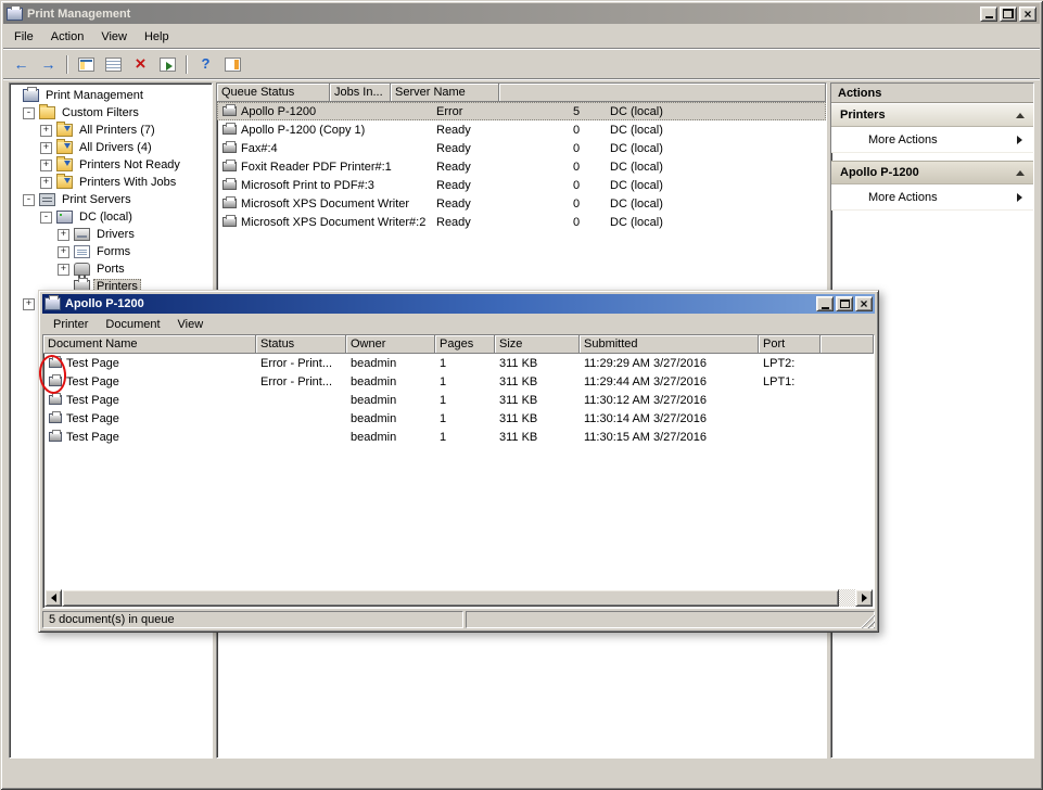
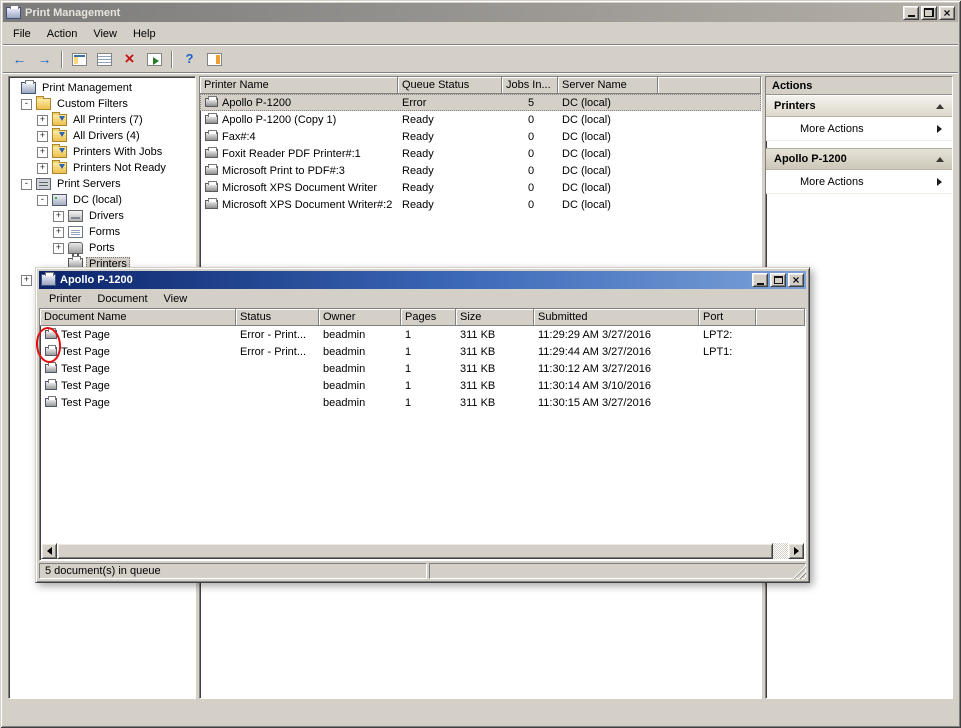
  Print Management
  ×
  File
  Action
  View
  Help
  Print Management
  -
  Custom Filters
  +
  All Printers (7)
  +
  All Drivers (4)
  +
- Printers Not Ready
+ Printers With Jobs
  +
- Printers With Jobs
+ Printers Not Ready
  -
  Print Servers
  -
  DC (local)
  +
  Drivers
  +
  Forms
  +
  Ports
  Printers
  +
+ Printer Name
  Queue Status
  Jobs In...
  Server Name
  Apollo P-1200
  Error
  5
  DC (local)
  Apollo P-1200 (Copy 1)
  Ready
  0
  DC (local)
  Fax#:4
  Ready
  0
  DC (local)
  Foxit Reader PDF Printer#:1
  Ready
  0
  DC (local)
  Microsoft Print to PDF#:3
  Ready
  0
  DC (local)
  Microsoft XPS Document Writer
  Ready
  0
  DC (local)
  Microsoft XPS Document Writer#:2
  Ready
  0
  DC (local)
  Actions
  Printers
  More Actions
  Apollo P-1200
  More Actions
  Apollo P-1200
  ×
  Printer
  Document
  View
  Document Name
  Status
  Owner
  Pages
  Size
  Submitted
  Port
  Test Page
  Error - Print...
  beadmin
  1
  311 KB
  11:29:29 AM 3/27/2016
  LPT2:
  Test Page
  Error - Print...
  beadmin
  1
  311 KB
  11:29:44 AM 3/27/2016
  LPT1:
  Test Page
  beadmin
  1
  311 KB
  11:30:12 AM 3/27/2016
  Test Page
  beadmin
  1
  311 KB
- 11:30:14 AM 3/27/2016
+ 11:30:14 AM 3/10/2016
  Test Page
  beadmin
  1
  311 KB
  11:30:15 AM 3/27/2016
  5 document(s) in queue
